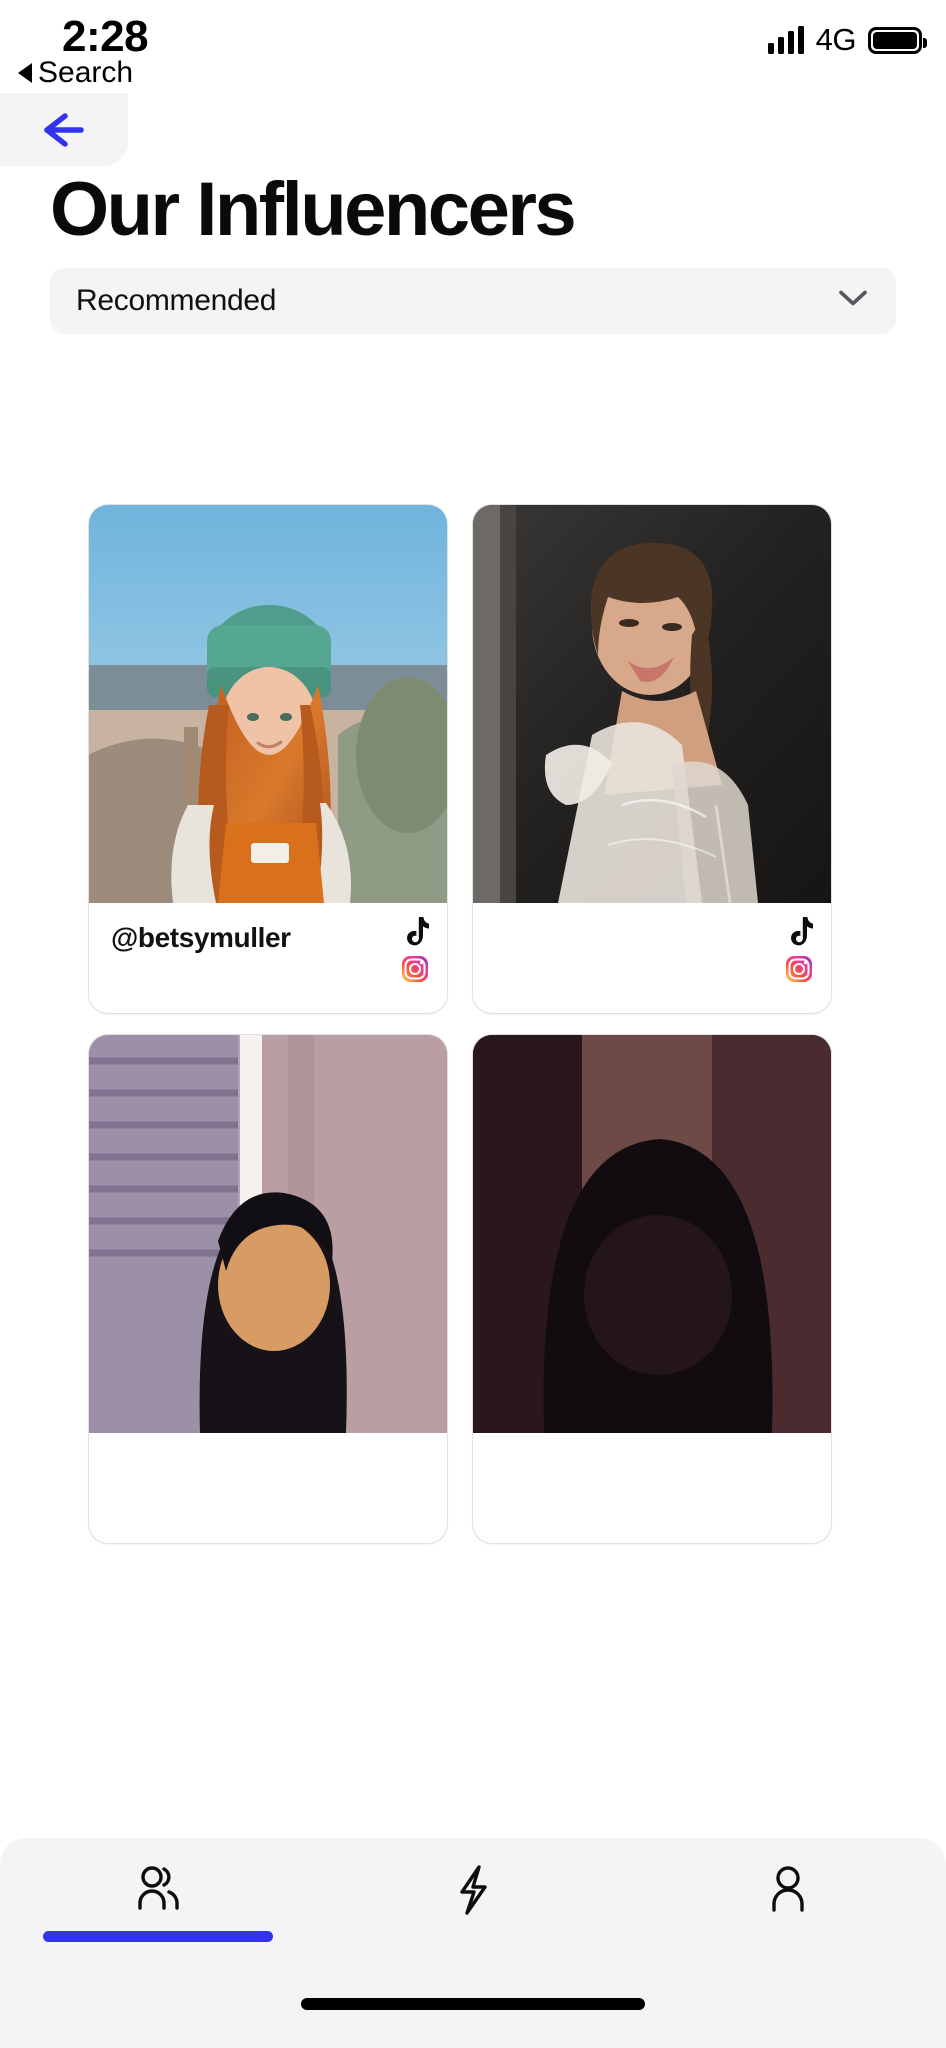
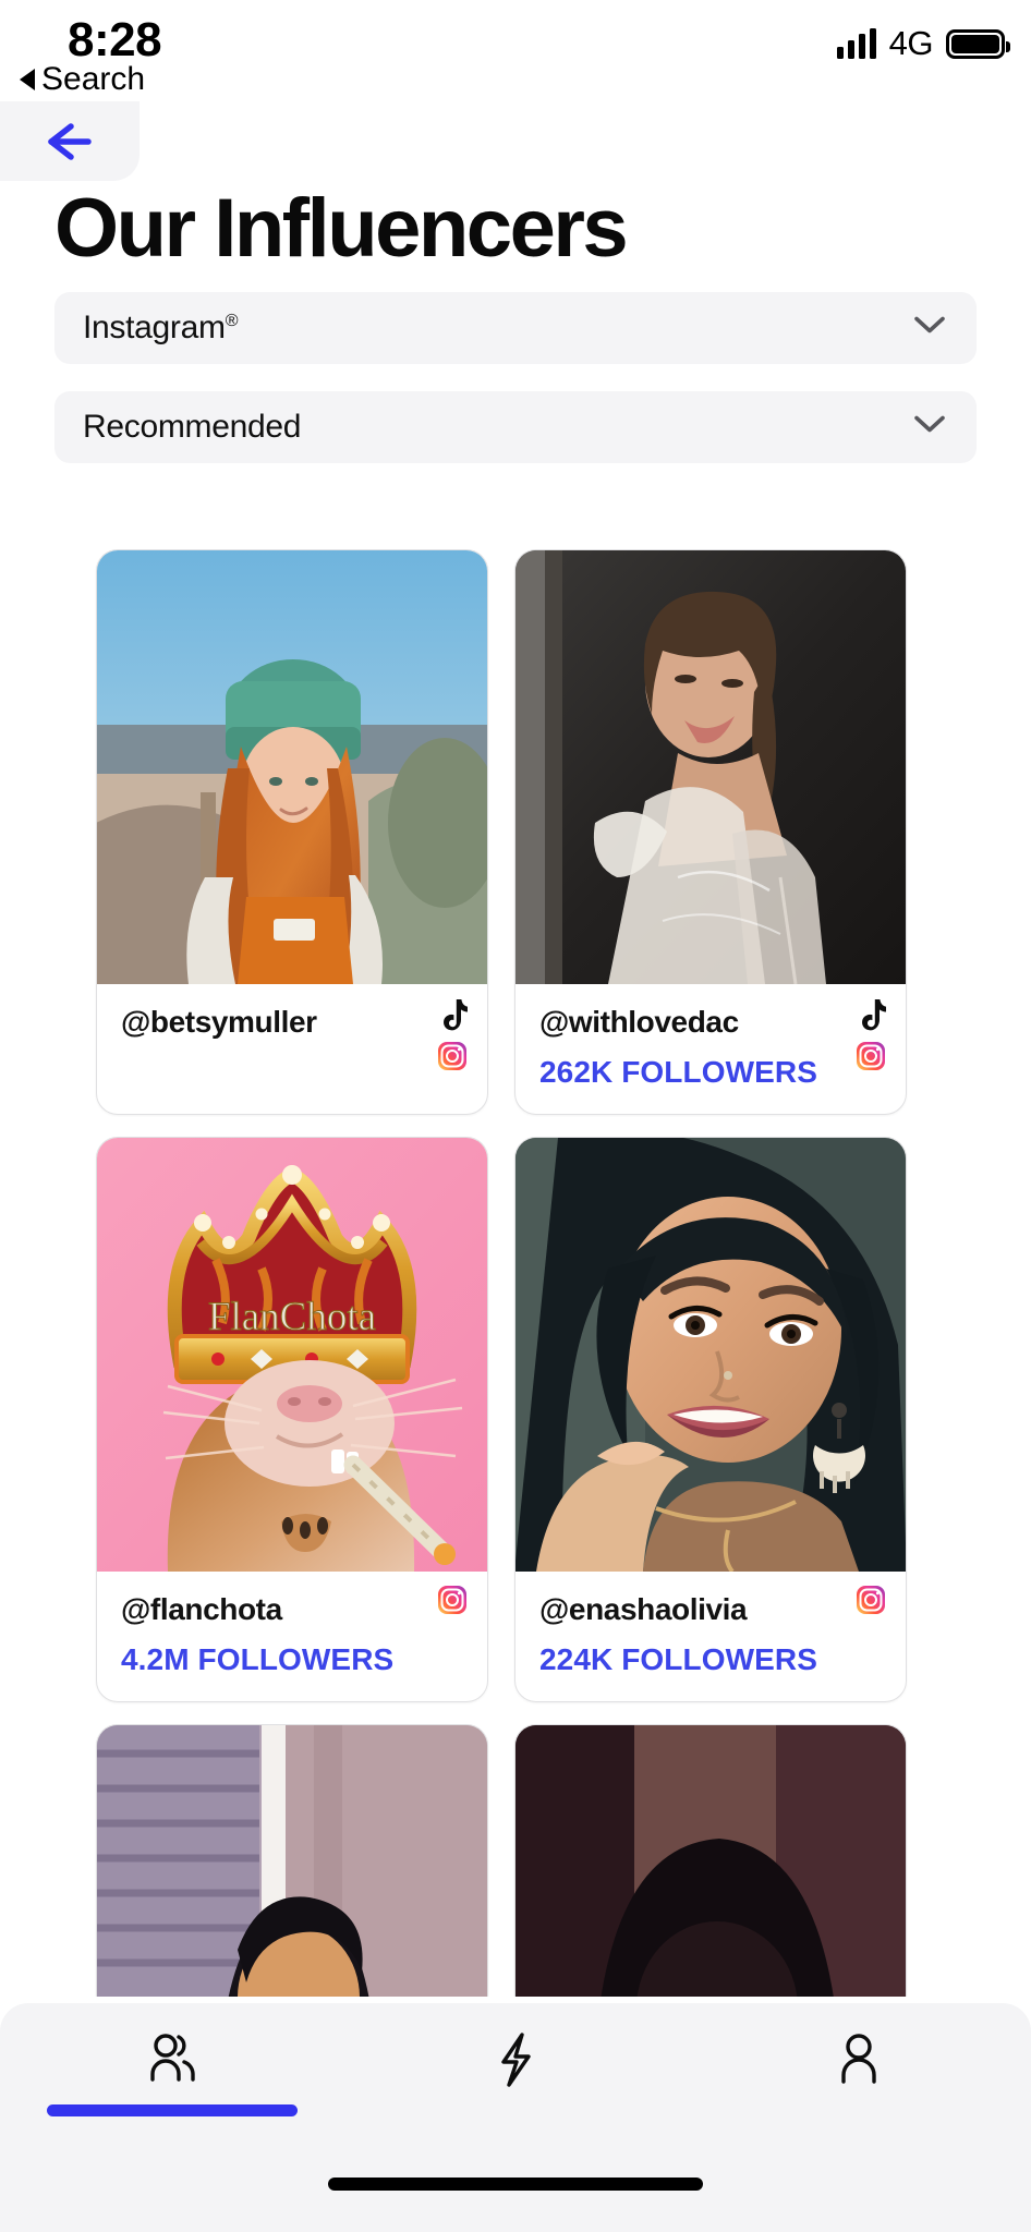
- 2:28
+ 8:28
  Search
  4G
  Our Influencers
+ Instagram®
  Recommended
  @betsymuller
+ @withlovedac
+ 262K FOLLOWERS
+ FlanChota
+ @flanchota
+ 4.2M FOLLOWERS
+ @enashaolivia
+ 224K FOLLOWERS
